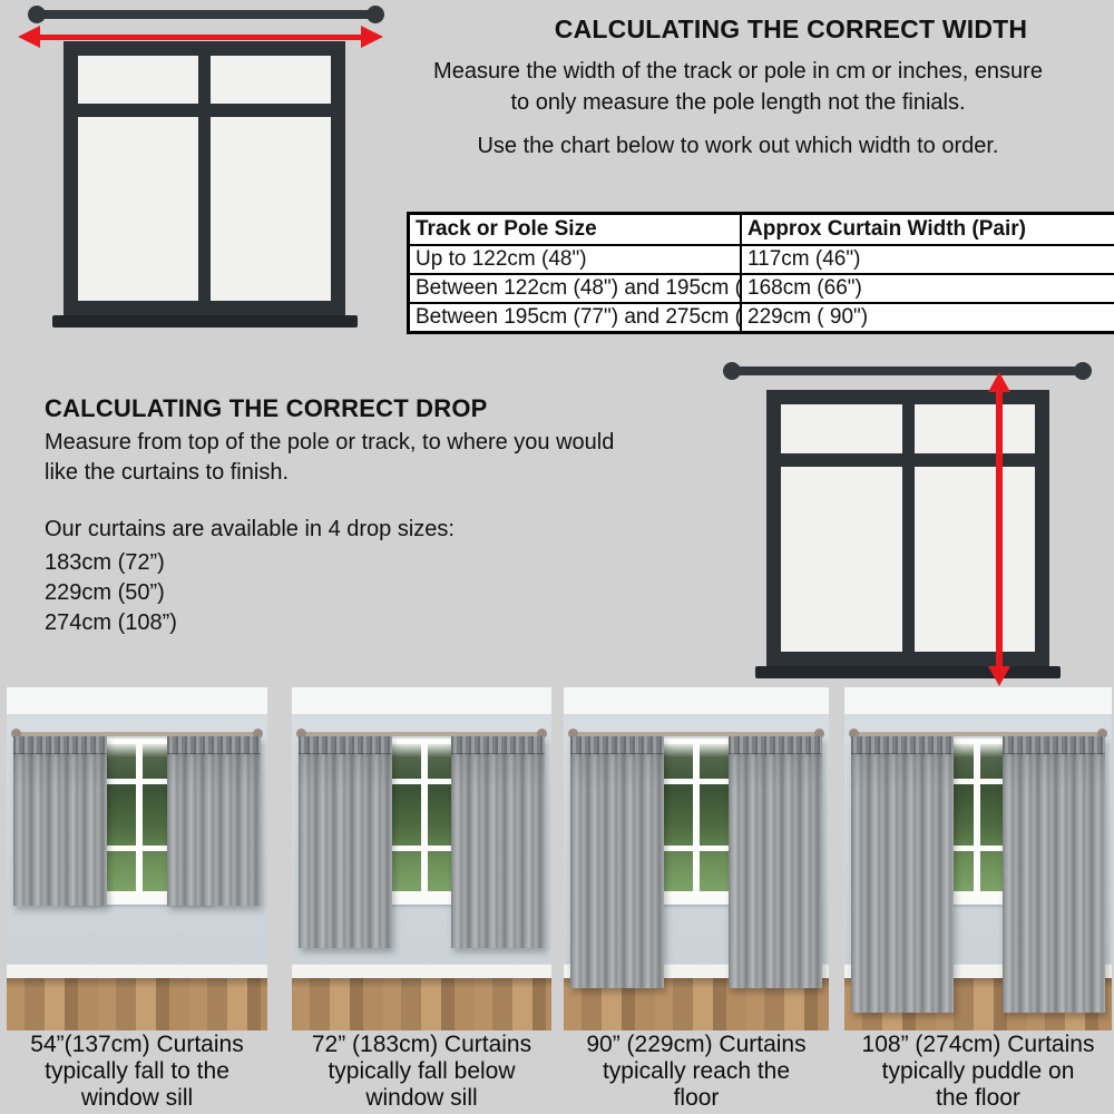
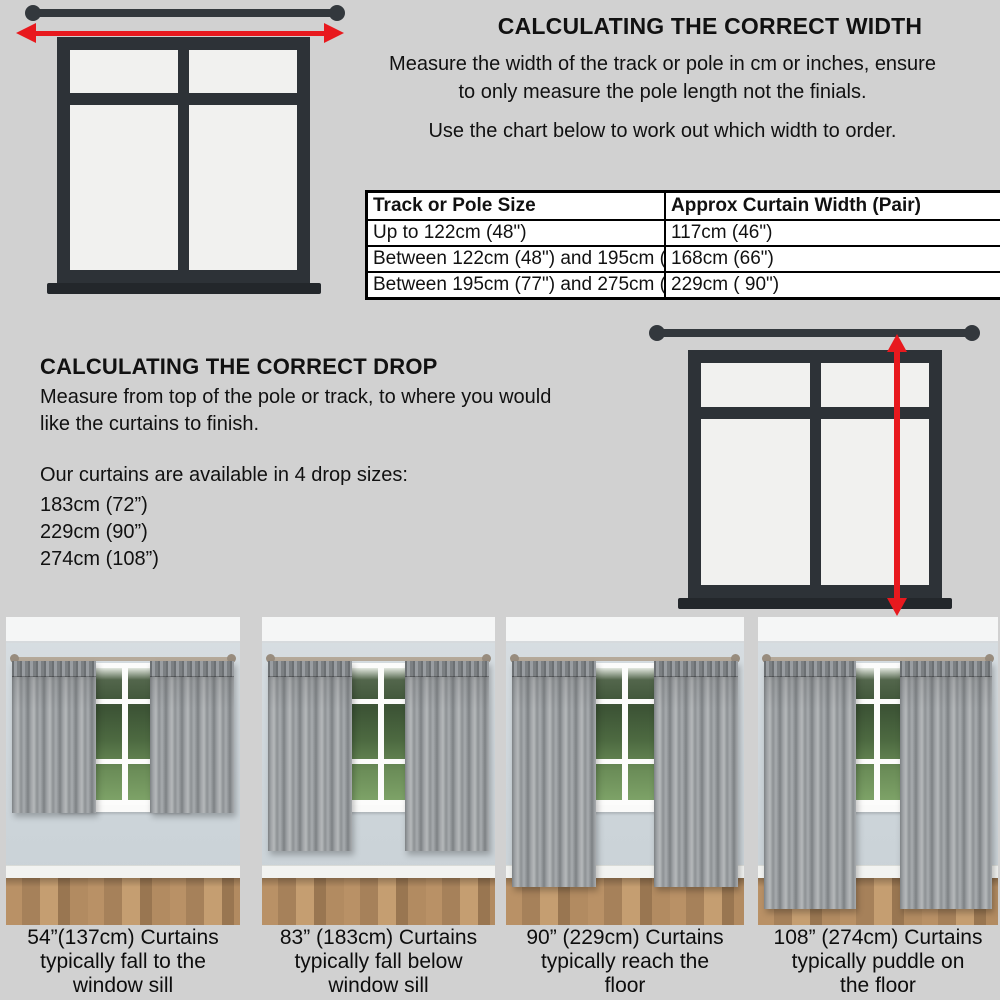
  CALCULATING THE CORRECT WIDTH
  Measure the width of the track or pole in cm or inches, ensure
  to only measure the pole length not the finials.
  Use the chart below to work out which width to order.
  Track or Pole Size	Approx Curtain Width (Pair)
  Up to 122cm (48")	117cm (46")
  Between 122cm (48") and 195cm (	168cm (66")
  Between 195cm (77") and 275cm (	229cm ( 90")
  CALCULATING THE CORRECT DROP
  Measure from top of the pole or track, to where you would
  like the curtains to finish.
  Our curtains are available in 4 drop sizes:
  183cm (72”)
- 229cm (50”)
+ 229cm (90”)
  274cm (108”)
  54”(137cm) Curtains
  typically fall to the
  window sill
- 72” (183cm) Curtains
+ 83” (183cm) Curtains
  typically fall below
  window sill
  90” (229cm) Curtains
  typically reach the
  floor
  108” (274cm) Curtains
  typically puddle on
  the floor
